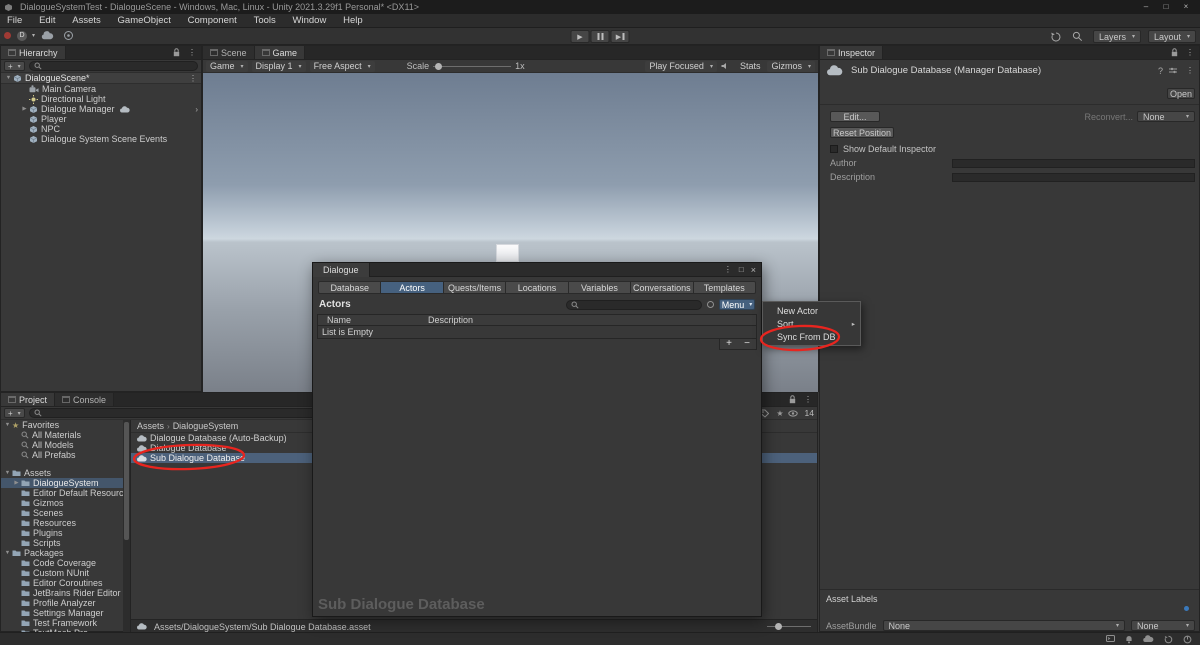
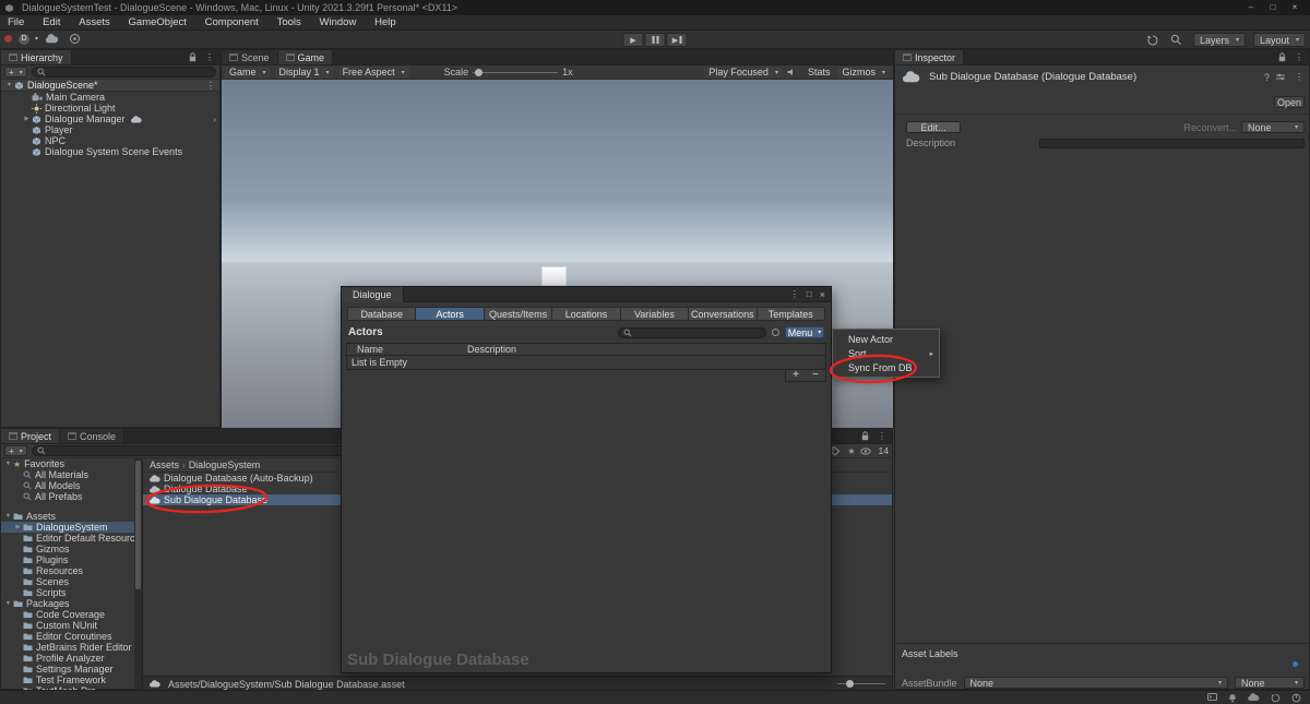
  DialogueSystemTest - DialogueScene - Windows, Mac, Linux - Unity 2021.3.29f1 Personal* <DX11>
  –
  □
  ×
  File Edit Assets GameObject Component Tools Window Help
  Layers
  Layout
  Hierarchy
  ⋮
  +
  DialogueScene*
  ⋮
  Main Camera
  Directional Light
  Dialogue Manager
  ›
  Player
  NPC
  Dialogue System Scene Events
  Scene
  Game
  Game
  Display 1
  Free Aspect
  Scale
  1x
  Play Focused
  Stats
  Gizmos
  Inspector
  ⋮
- Sub Dialogue Database (Manager Database)
+ Sub Dialogue Database (Dialogue Database)
  ?
  ⋮
  Open
  Edit...
  Reconvert...
  None
- Reset Position
- Show Default Inspector
- Author
  Description
  Asset Labels
  AssetBundle
  None
  None
  Project
  Console
  ⋮
  +
  ★
  14
  ★
  Favorites
  All Materials
  All Models
  All Prefabs
  Assets
  DialogueSystem
  Editor Default Resourc
  Gizmos
- Scenes
+ Plugins
  Resources
- Plugins
+ Scenes
  Scripts
  Packages
  Code Coverage
  Custom NUnit
  Editor Coroutines
  JetBrains Rider Editor
  Profile Analyzer
  Settings Manager
  Test Framework
  Assets
  ›
  DialogueSystem
  Dialogue Database (Auto-Backup)
  ogue Database
  Sub Dialogue Databas
  Assets/DialogueSystem/Sub Dialogue Database.asset
  Dialogue
  ⋮
  □
  ×
  Database
  Actors
  Quests/Items
  Locations
  Variables
  Conversations
  Templates
  Actors
  Menu
  Name
  Description
  List is Empty
  +
  −
  Sub Dialogue Database
  New Actor
  Sort
  Sync From DB
